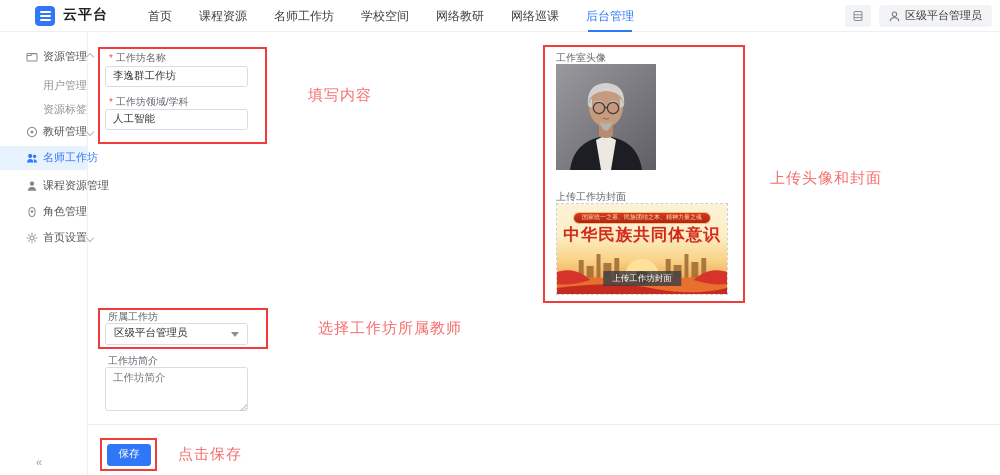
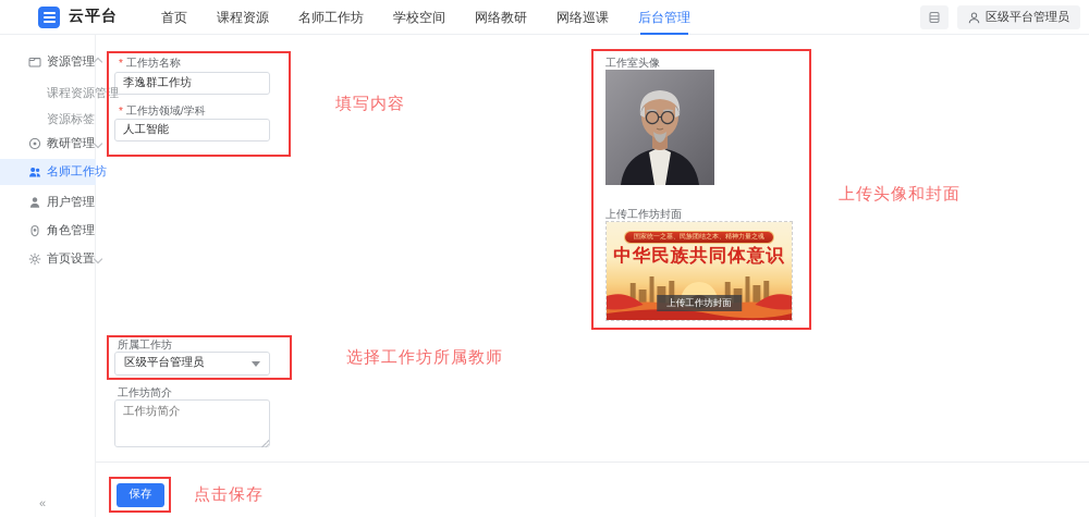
  云平台
  首页
  课程资源
  名师工作坊
  学校空间
  网络教研
  网络巡课
  后台管理
  区级平台管理员
  资源管理
- 用户管理
+ 课程资源管理
  资源标签
  教研管理
  名师工作坊
- 课程资源管理
+ 用户管理
  角色管理
  首页设置
  «
  * 工作坊名称
  李逸群工作坊
  * 工作坊领域/学科
  人工智能
  工作室头像
  上传工作坊封面
  中华民族共同体意识
  上传工作坊封面
  所属工作坊
  区级平台管理员
  工作坊简介
  工作坊简介
  保存
  填写内容
  上传头像和封面
  选择工作坊所属教师
  点击保存
